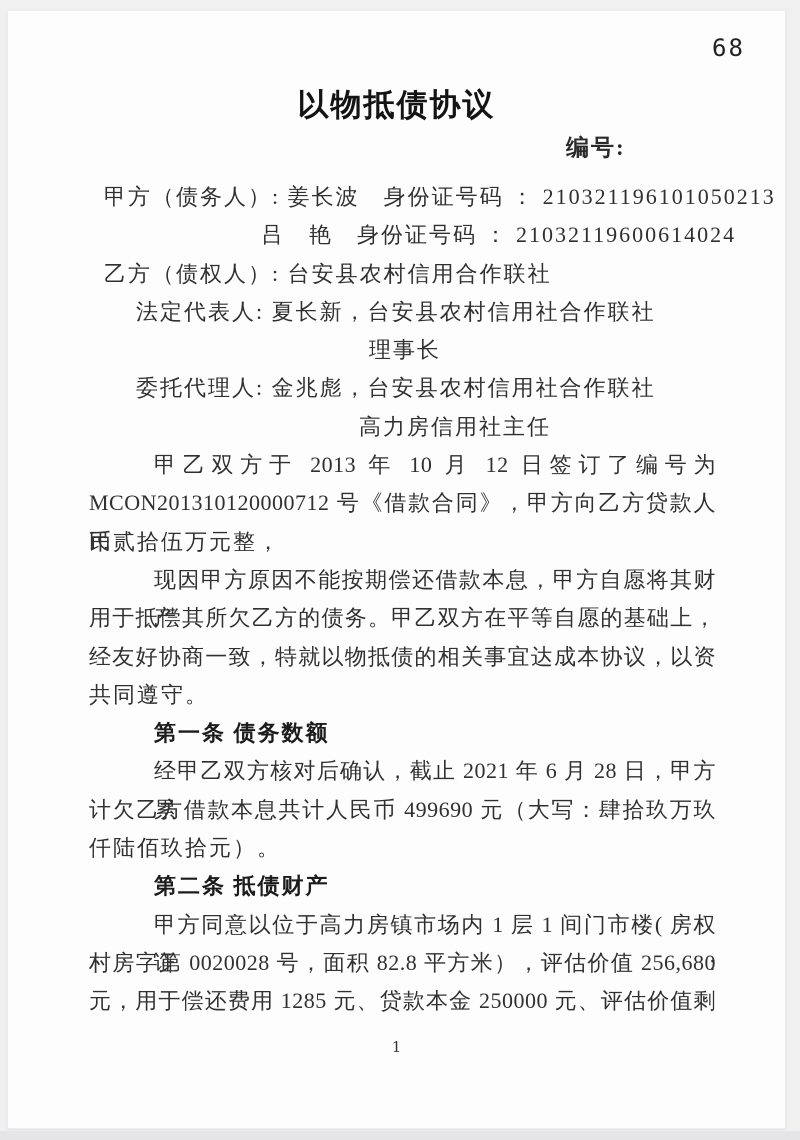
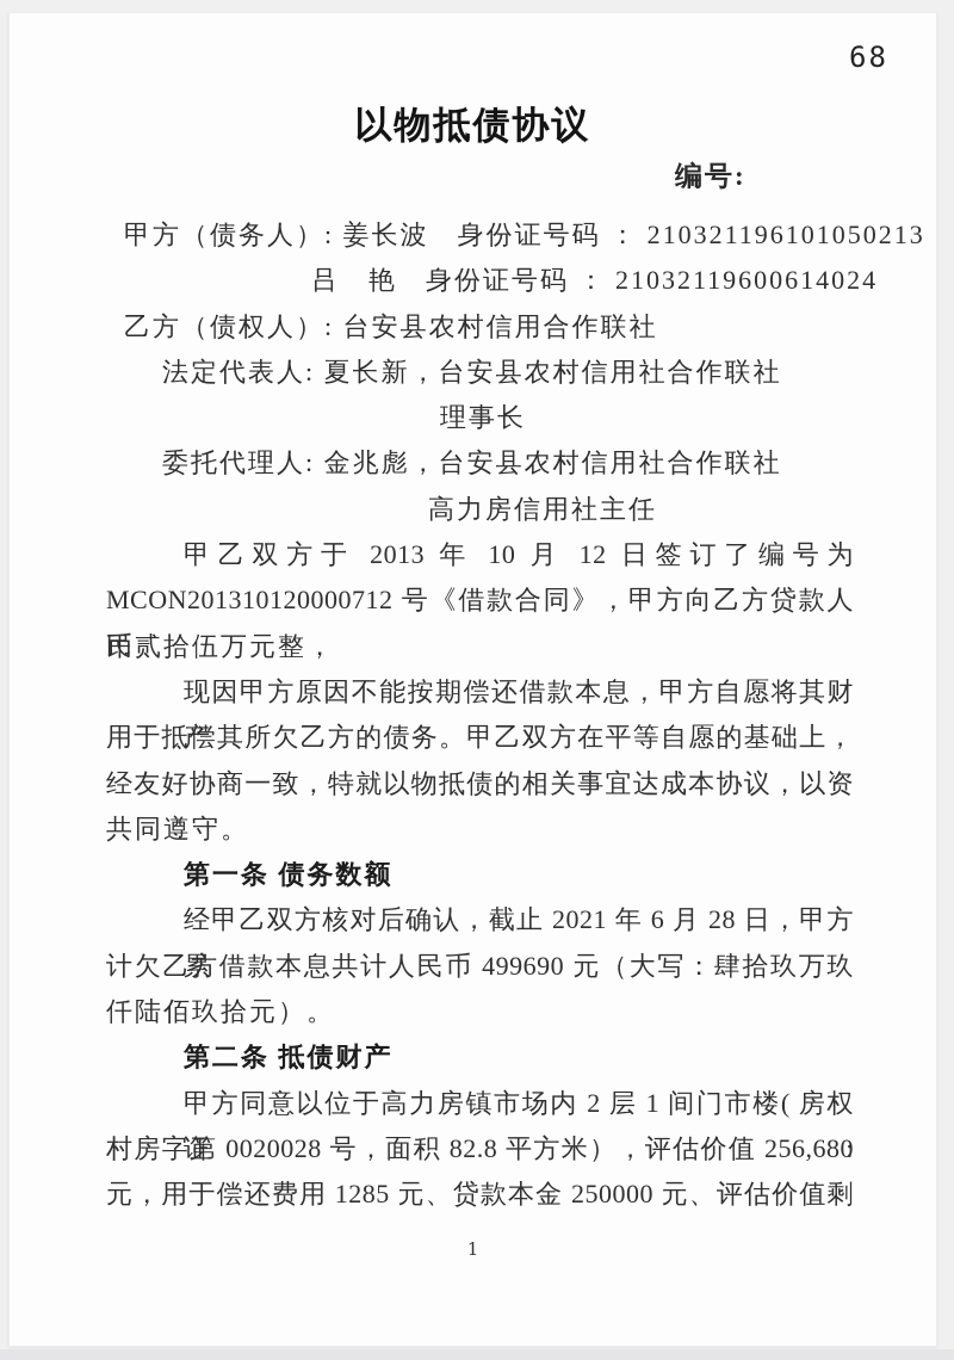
  68
  以物抵债协议
  编号:
  甲方（债务人）: 姜长波 身份证号码 ： 210321196101050213
  吕 艳 身份证号码 ： 21032119600614024
  乙方（债权人）: 台安县农村信用合作联社
  法定代表人: 夏长新，台安县农村信用社合作联社
  理事长
  委托代理人: 金兆彪，台安县农村信用社合作联社
  高力房信用社主任
  甲乙双方于 2013 年 10 月 12 日签订了编号为
  MCON201310120000712 号《借款合同》，甲方向乙方贷款人民
  币贰拾伍万元整，
  现因甲方原因不能按期偿还借款本息，甲方自愿将其财产
  用于抵偿其所欠乙方的债务。甲乙双方在平等自愿的基础上，
  经友好协商一致，特就以物抵债的相关事宜达成本协议，以资
  共同遵守。
  第一条 债务数额
  经甲乙双方核对后确认，截止 2021 年 6 月 28 日，甲方累
  计欠乙方借款本息共计人民币 499690 元（大写：肆拾玖万玖
  仟陆佰玖拾元）。
  第二条 抵债财产
- 甲方同意以位于高力房镇市场内 1 层 1 间门市楼( 房权证:
+ 甲方同意以位于高力房镇市场内 2 层 1 间门市楼( 房权证:
  村房字第 0020028 号，面积 82.8 平方米），评估价值 256,680
  元，用于偿还费用 1285 元、贷款本金 250000 元、评估价值剩
  1
